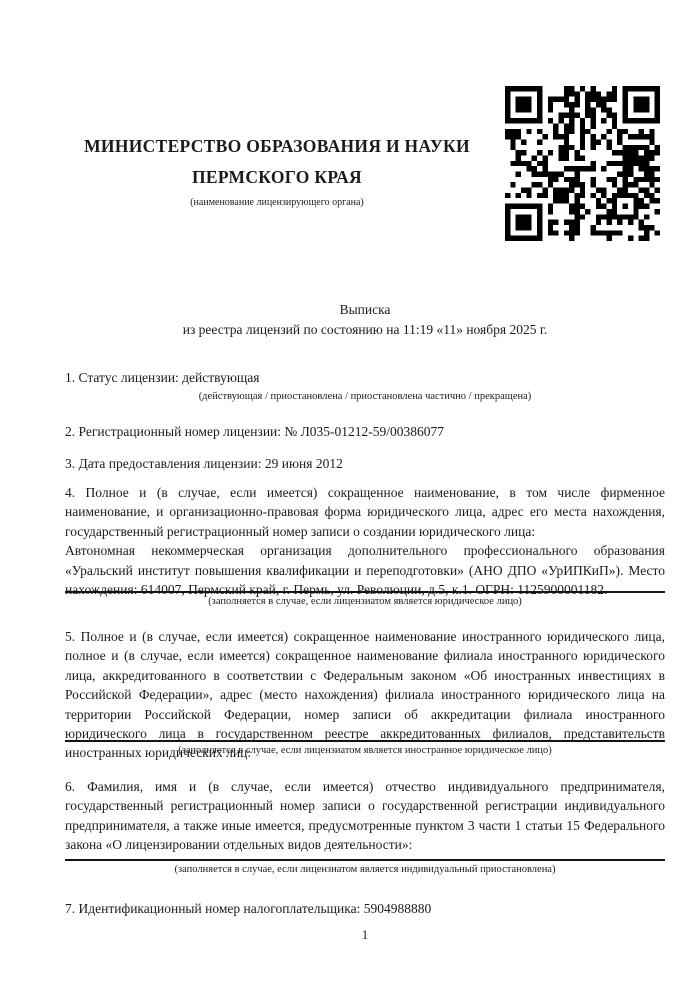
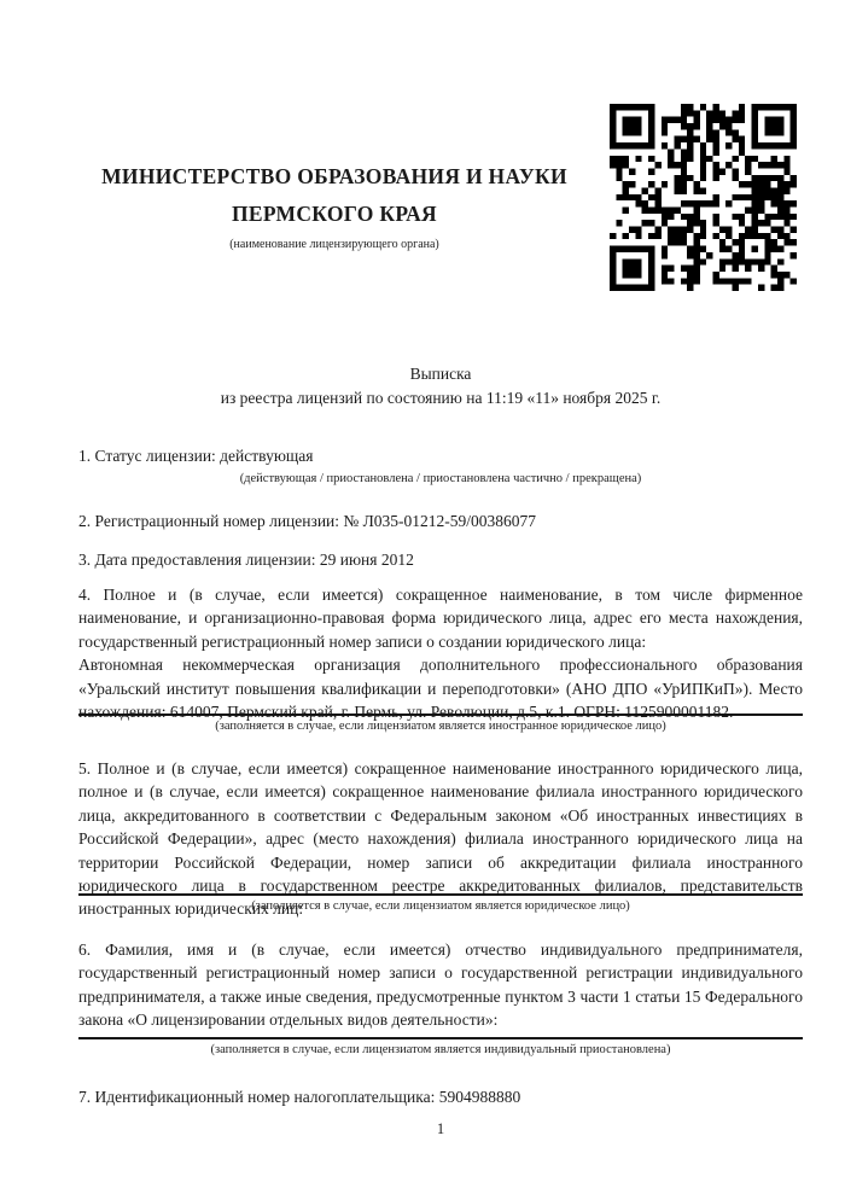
  МИНИСТЕРСТВО ОБРАЗОВАНИЯ И НАУКИ
  ПЕРМСКОГО КРАЯ
  (наименование лицензирующего органа)
  Выписка
  из реестра лицензий по состоянию на 11:19 «11» ноября 2025 г.
  1. Статус лицензии: действующая
  (действующая / приостановлена / приостановлена частично / прекращена)
  2. Регистрационный номер лицензии: № Л035-01212-59/00386077
  3. Дата предоставления лицензии: 29 июня 2012
  4. Полное и (в случае, если имеется) сокращенное наименование, в том числе фирменное наименование, и организационно-правовая форма юридического лица, адрес его места нахождения, государственный регистрационный номер записи о создании юридического лица:
  Автономная некоммерческая организация дополнительного профессионального образования «Уральский институт повышения квалификации и переподготовки» (АНО ДПО «УрИПКиП»). Место нахождения: 614007, Пермский край, г. Пермь, ул. Революции, д.5, к.1. ОГРН: 1125900001182.
- (заполняется в случае, если лицензиатом является юридическое лицо)
+ (заполняется в случае, если лицензиатом является иностранное юридическое лицо)
  5. Полное и (в случае, если имеется) сокращенное наименование иностранного юридического лица, полное и (в случае, если имеется) сокращенное наименование филиала иностранного юридического лица, аккредитованного в соответствии с Федеральным законом «Об иностранных инвестициях в Российской Федерации», адрес (место нахождения) филиала иностранного юридического лица на территории Российской Федерации, номер записи об аккредитации филиала иностранного юридического лица в государственном реестре аккредитованных филиалов, представительств иностранных юридических лиц:
- (заполняется в случае, если лицензиатом является иностранное юридическое лицо)
+ (заполняется в случае, если лицензиатом является юридическое лицо)
- 6. Фамилия, имя и (в случае, если имеется) отчество индивидуального предпринимателя, государственный регистрационный номер записи о государственной регистрации индивидуального предпринимателя, а также иные имеется, предусмотренные пунктом 3 части 1 статьи 15 Федерального закона «О лицензировании отдельных видов деятельности»:
+ 6. Фамилия, имя и (в случае, если имеется) отчество индивидуального предпринимателя, государственный регистрационный номер записи о государственной регистрации индивидуального предпринимателя, а также иные сведения, предусмотренные пунктом 3 части 1 статьи 15 Федерального закона «О лицензировании отдельных видов деятельности»:
  (заполняется в случае, если лицензиатом является индивидуальный приостановлена)
  7. Идентификационный номер налогоплательщика: 5904988880
  1
